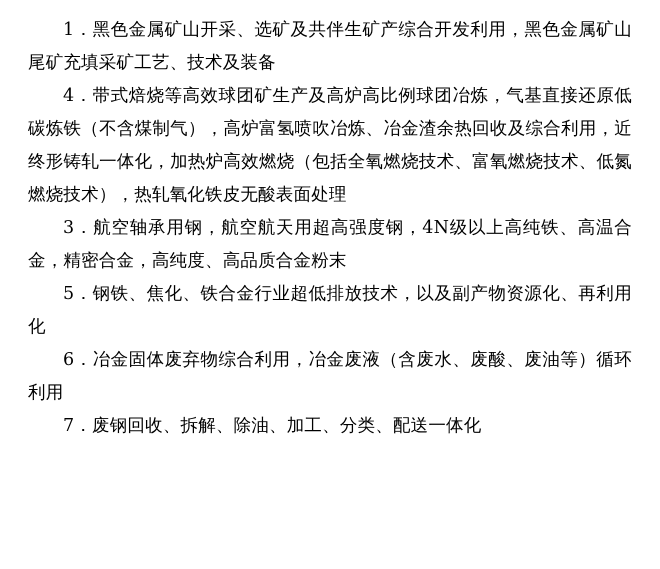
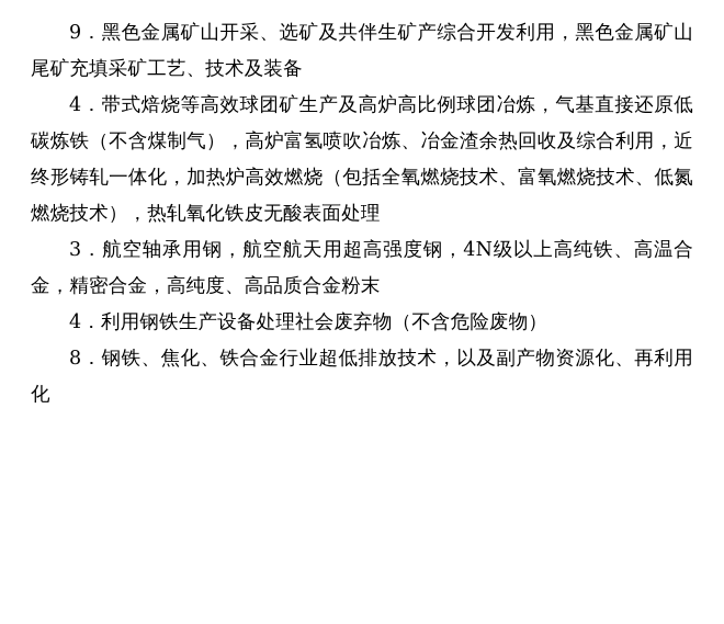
- 1．黑色金属矿山开采、选矿及共伴生矿产综合开发利用，黑色金属矿山尾矿充填采矿工艺、技术及装备
+ 9．黑色金属矿山开采、选矿及共伴生矿产综合开发利用，黑色金属矿山尾矿充填采矿工艺、技术及装备
  4．带式焙烧等高效球团矿生产及高炉高比例球团冶炼，气基直接还原低碳炼铁（不含煤制气），高炉富氢喷吹冶炼、冶金渣余热回收及综合利用，近终形铸轧一体化，加热炉高效燃烧（包括全氧燃烧技术、富氧燃烧技术、低氮燃烧技术），热轧氧化铁皮无酸表面处理
  3．航空轴承用钢，航空航天用超高强度钢，4N级以上高纯铁、高温合金，精密合金，高纯度、高品质合金粉末
+ 4．利用钢铁生产设备处理社会废弃物（不含危险废物）
- 5．钢铁、焦化、铁合金行业超低排放技术，以及副产物资源化、再利用化
+ 8．钢铁、焦化、铁合金行业超低排放技术，以及副产物资源化、再利用化
- 6．冶金固体废弃物综合利用，冶金废液（含废水、废酸、废油等）循环利用
- 7．废钢回收、拆解、除油、加工、分类、配送一体化
